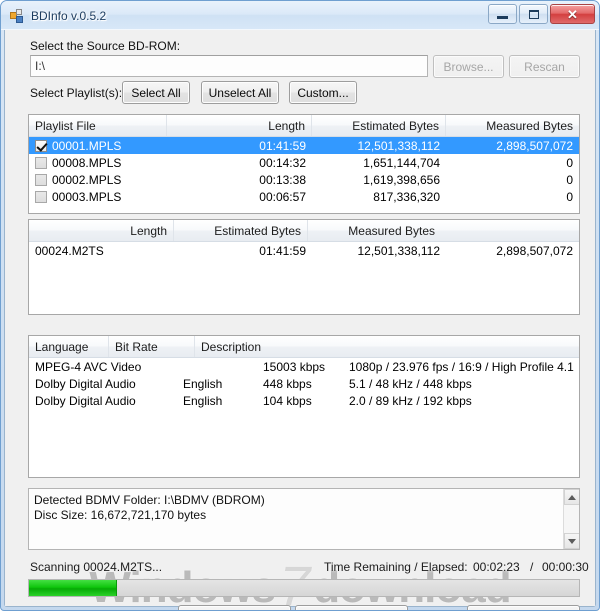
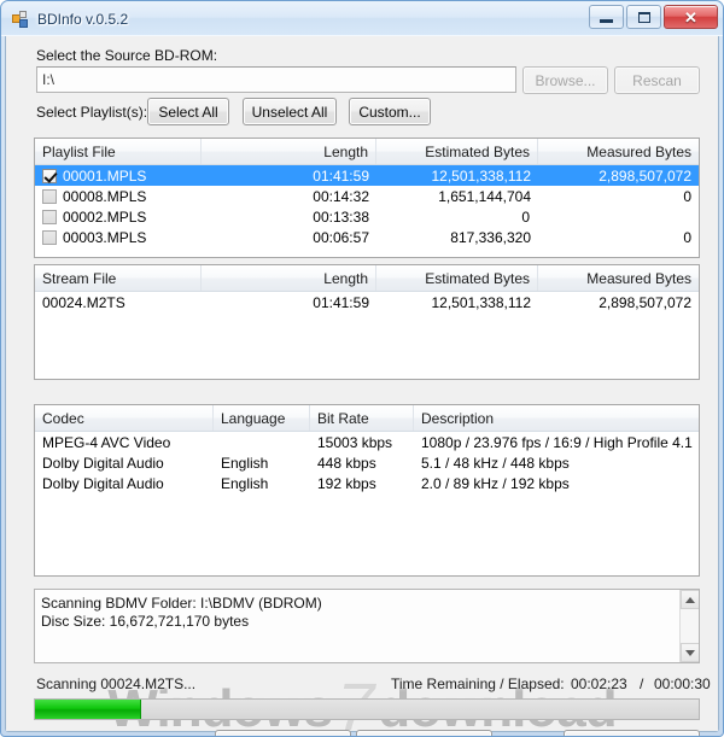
  BDInfo v.0.5.2
  ✕
  Select the Source BD-ROM:
  I:\
  Browse...
  Rescan
  Select Playlist(s):
  Select All
  Unselect All
  Custom...
  Playlist File
  Length
  Estimated Bytes
  Measured Bytes
  00001.MPLS
  01:41:59
  12,501,338,112
  2,898,507,072
  00008.MPLS
  00:14:32
  1,651,144,704
  0
  00002.MPLS
  00:13:38
- 1,619,398,656
  0
  00003.MPLS
  00:06:57
  817,336,320
  0
+ Stream File
  Length
  Estimated Bytes
  Measured Bytes
  00024.M2TS
  01:41:59
  12,501,338,112
  2,898,507,072
+ Codec
  Language
  Bit Rate
  Description
  MPEG-4 AVC Video
  15003 kbps
  1080p / 23.976 fps / 16:9 / High Profile 4.1
  Dolby Digital Audio
  English
  448 kbps
  5.1 / 48 kHz / 448 kbps
  Dolby Digital Audio
  English
- 104 kbps
+ 192 kbps
  2.0 / 89 kHz / 192 kbps
- Detected BDMV Folder: I:\BDMV (BDROM)
+ Scanning BDMV Folder: I:\BDMV (BDROM)
  Disc Size: 16,672,721,170 bytes
  Scanning 00024.M2TS...
  Time Remaining / Elapsed:
  00:02:23
  /
  00:00:30
